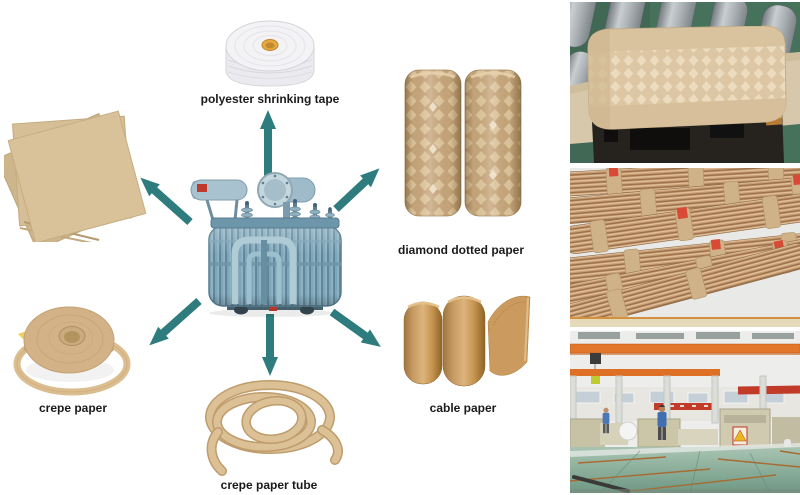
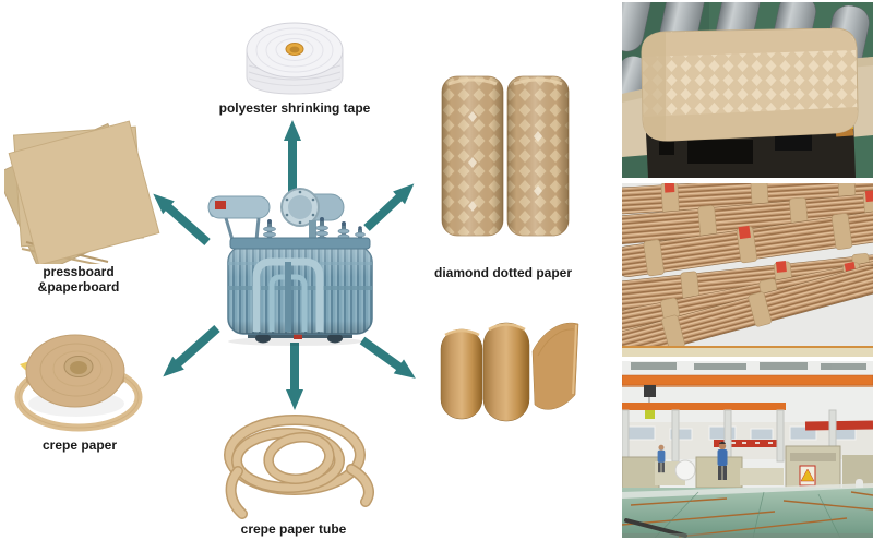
  polyester shrinking tape
+ pressboard &paperboard
  diamond dotted paper
  crepe paper
- cable paper
  crepe paper tube
